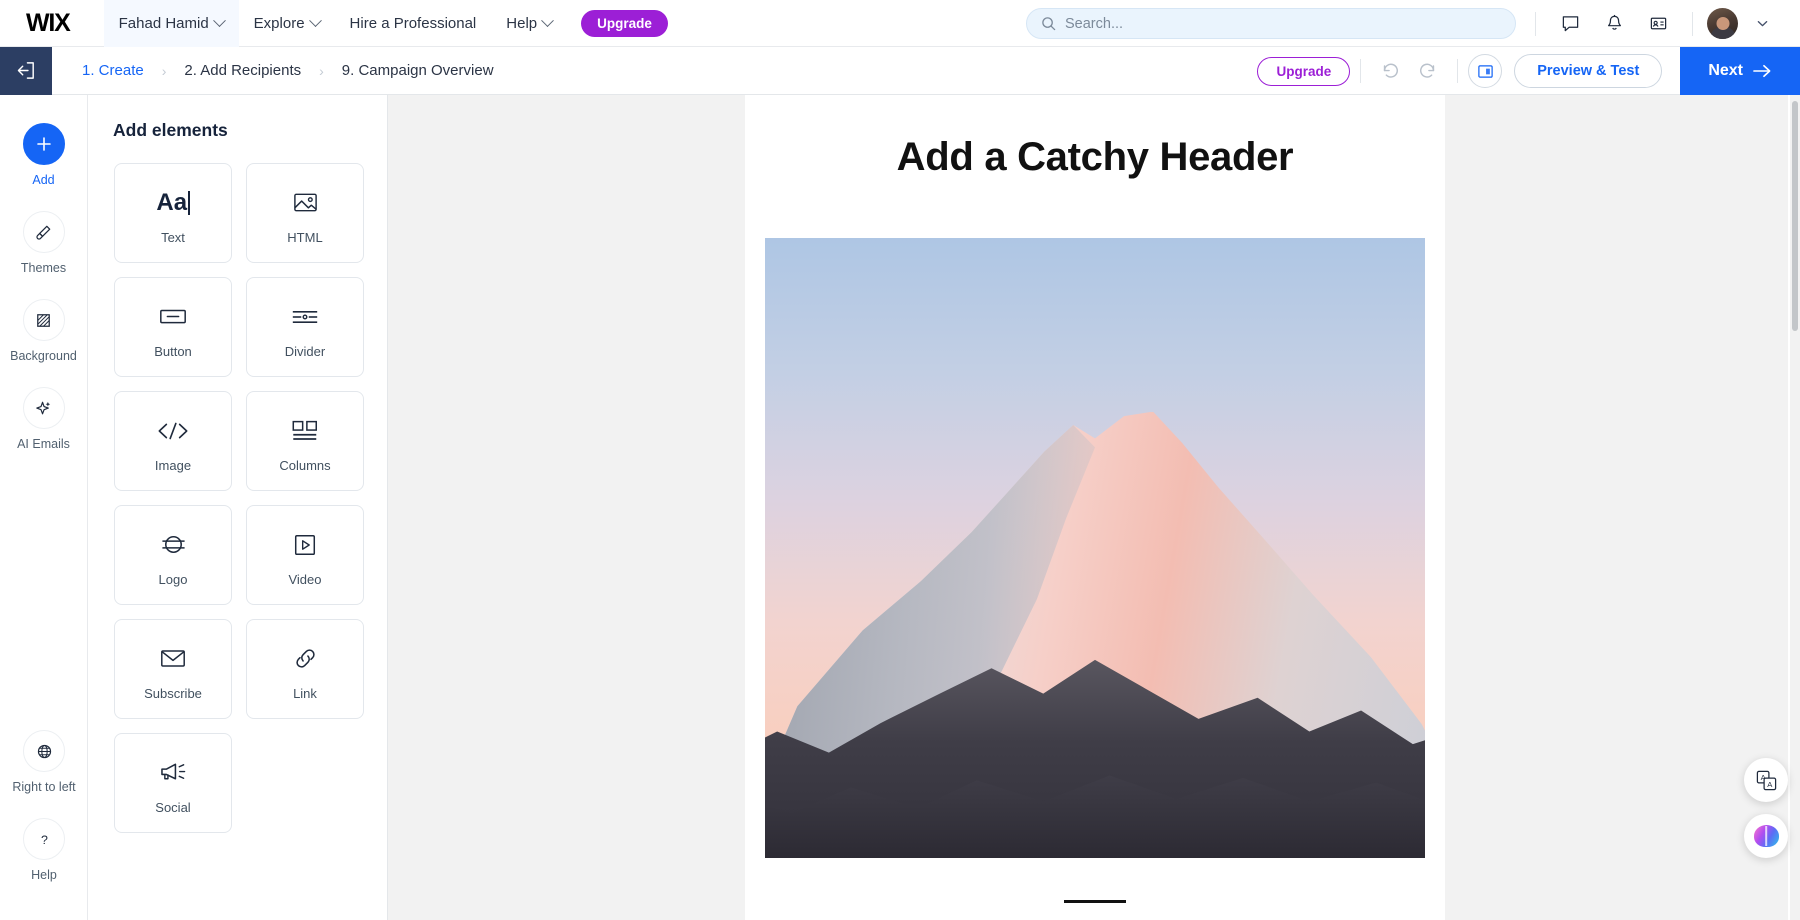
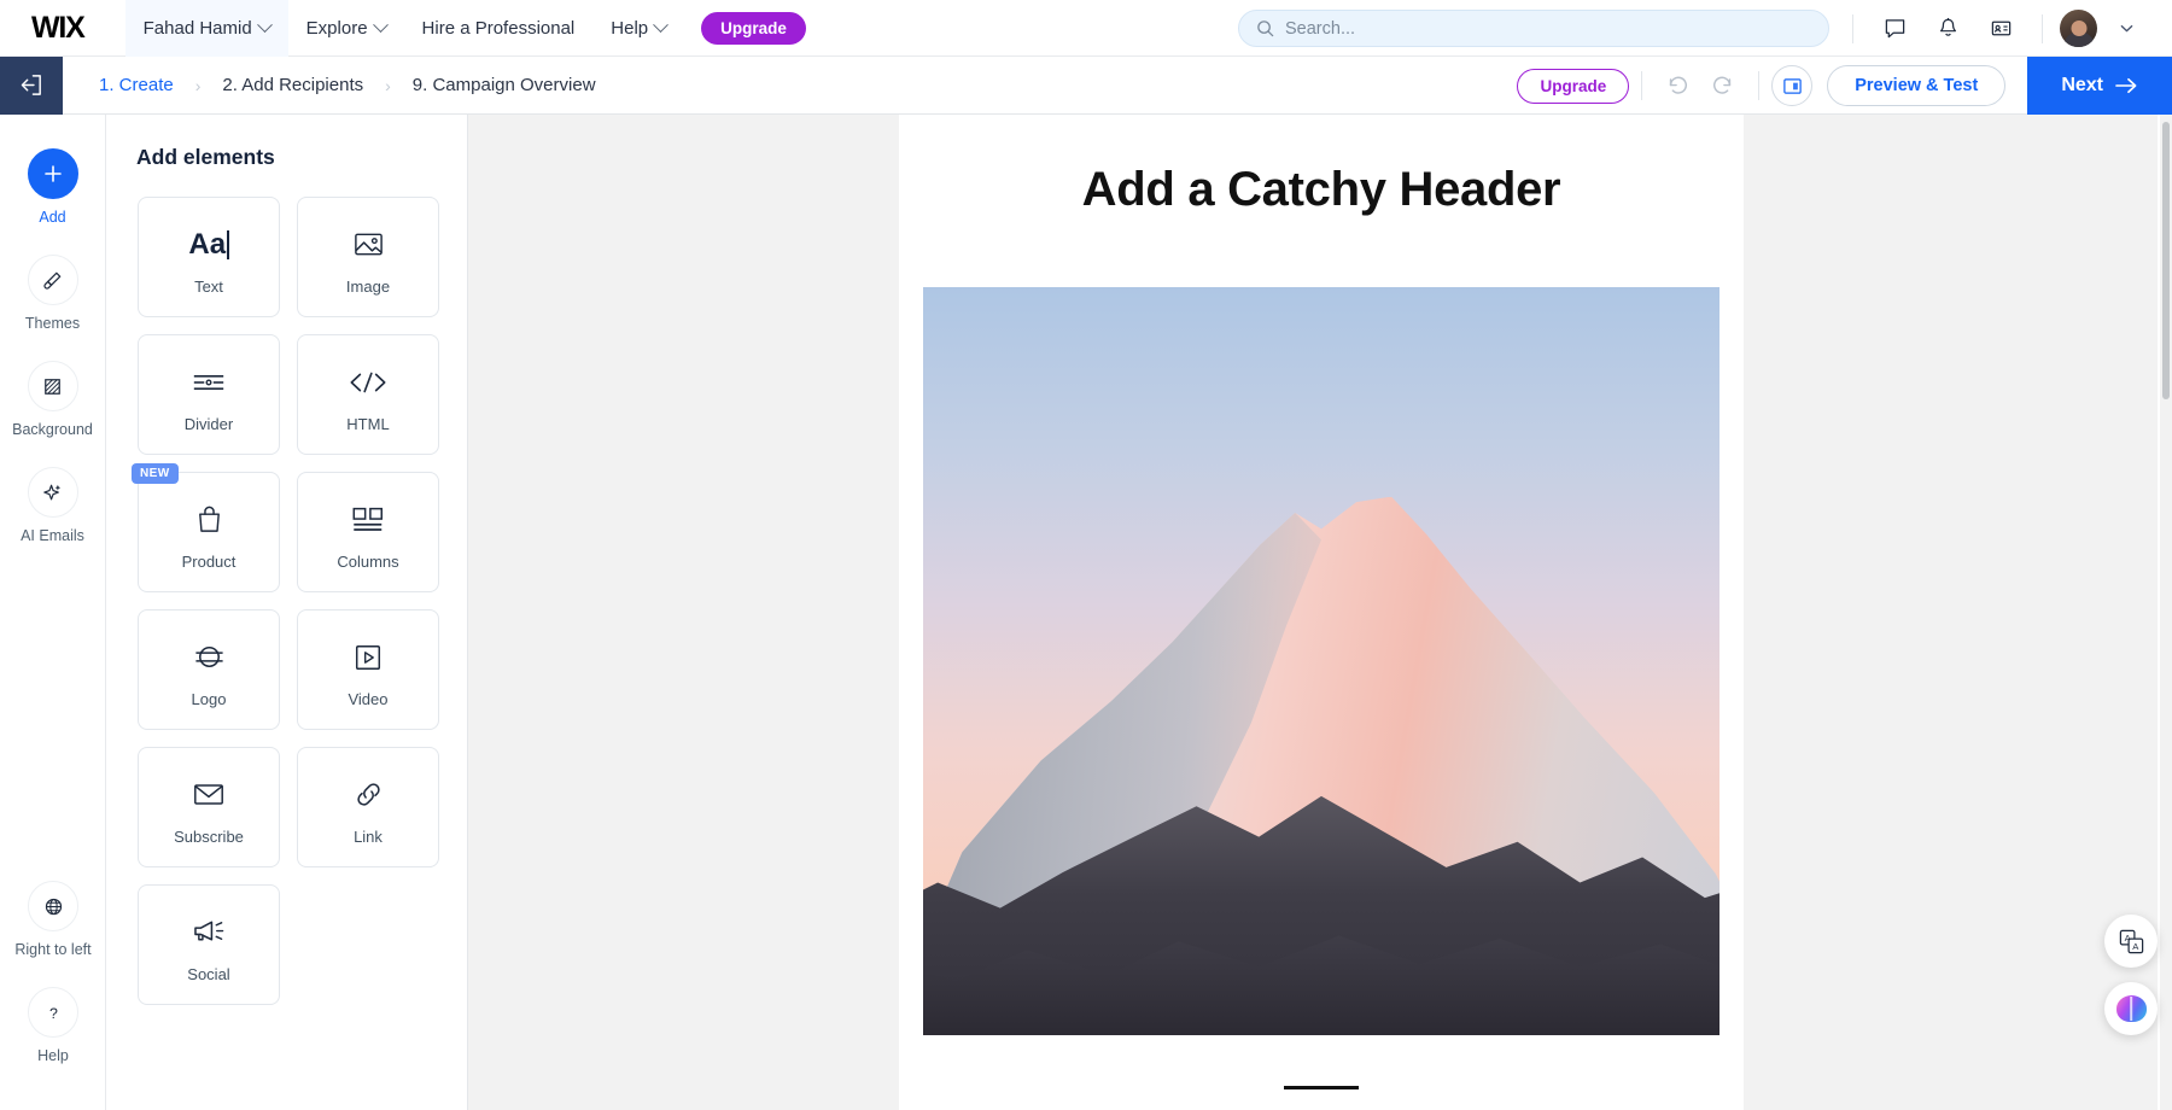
  WIX
  Fahad Hamid
  Explore
  Hire a Professional
  Help
  Upgrade
  Search...
  1. Create
  ›
  2. Add Recipients
  ›
  9. Campaign Overview
  Upgrade
  Preview & Test
  Next
  Add
  Themes
  Background
  AI Emails
  Right to left
  ?
  Help
  Add elements
  Aa
  Text
- HTML
+ Image
- Button
  Divider
- Image
+ HTML
+ NEW
+ Product
  Columns
  Logo
  Video
  Subscribe
  Link
  Social
  Add a Catchy Header
  A
  A
